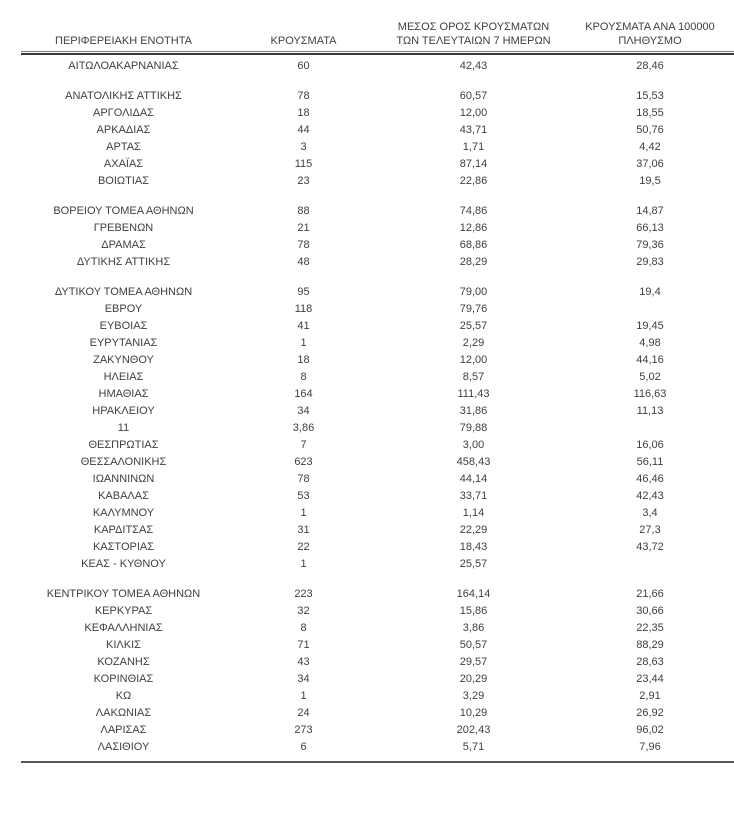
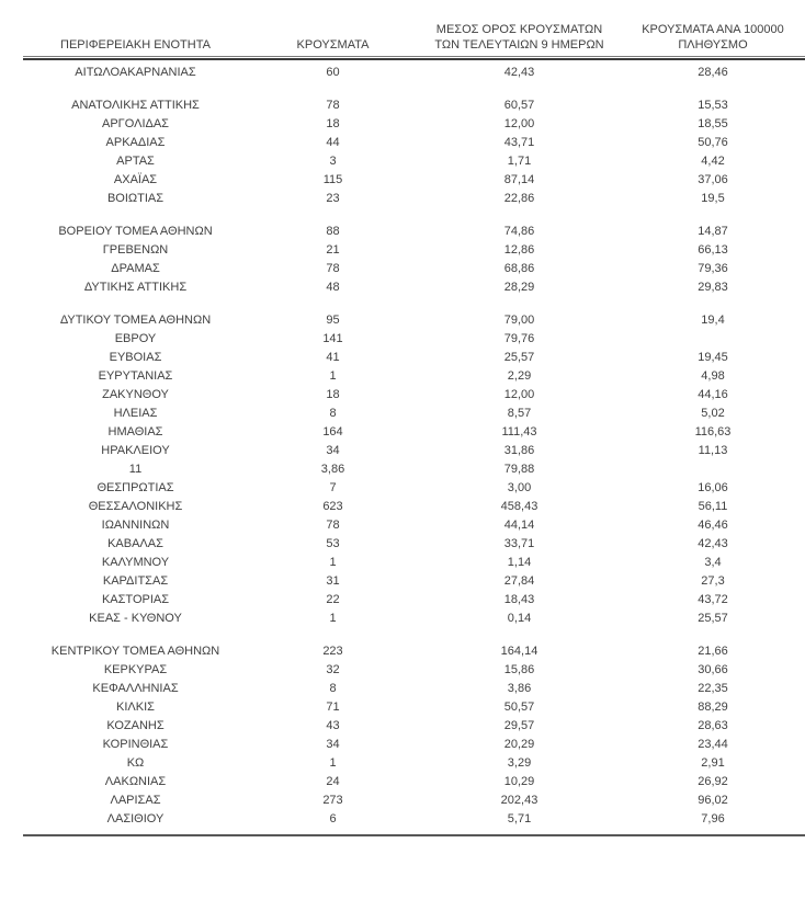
  ΠΕΡΙΦΕΡΕΙΑΚΗ ΕΝΟΤΗΤΑ
  ΚΡΟΥΣΜΑΤΑ
  ΜΕΣΟΣ ΟΡΟΣ ΚΡΟΥΣΜΑΤΩΝ
- ΤΩΝ ΤΕΛΕΥΤΑΙΩΝ 7 ΗΜΕΡΩΝ
+ ΤΩΝ ΤΕΛΕΥΤΑΙΩΝ 9 ΗΜΕΡΩΝ
  ΚΡΟΥΣΜΑΤΑ ΑΝΑ 100000
  ΠΛΗΘΥΣΜΟ
  ΑΙΤΩΛΟΑΚΑΡΝΑΝΙΑΣ
  60
  42,43
  28,46
  ΑΝΑΤΟΛΙΚΗΣ ΑΤΤΙΚΗΣ
  78
  60,57
  15,53
  ΑΡΓΟΛΙΔΑΣ
  18
  12,00
  18,55
  ΑΡΚΑΔΙΑΣ
  44
  43,71
  50,76
  ΑΡΤΑΣ
  3
  1,71
  4,42
  ΑΧΑΪΑΣ
  115
  87,14
  37,06
  ΒΟΙΩΤΙΑΣ
  23
  22,86
  19,5
  ΒΟΡΕΙΟΥ ΤΟΜΕΑ ΑΘΗΝΩΝ
  88
  74,86
  14,87
  ΓΡΕΒΕΝΩΝ
  21
  12,86
  66,13
  ΔΡΑΜΑΣ
  78
  68,86
  79,36
  ΔΥΤΙΚΗΣ ΑΤΤΙΚΗΣ
  48
  28,29
  29,83
  ΔΥΤΙΚΟΥ ΤΟΜΕΑ ΑΘΗΝΩΝ
  95
  79,00
  19,4
  ΕΒΡΟΥ
- 118
+ 141
  79,76
  ΕΥΒΟΙΑΣ
  41
  25,57
  19,45
  ΕΥΡΥΤΑΝΙΑΣ
  1
  2,29
  4,98
  ΖΑΚΥΝΘΟΥ
  18
  12,00
  44,16
  ΗΛΕΙΑΣ
  8
  8,57
  5,02
  ΗΜΑΘΙΑΣ
  164
  111,43
  116,63
  ΗΡΑΚΛΕΙΟΥ
  34
  31,86
  11,13
  11
  3,86
  79,88
  ΘΕΣΠΡΩΤΙΑΣ
  7
  3,00
  16,06
  ΘΕΣΣΑΛΟΝΙΚΗΣ
  623
  458,43
  56,11
  ΙΩΑΝΝΙΝΩΝ
  78
  44,14
  46,46
  ΚΑΒΑΛΑΣ
  53
  33,71
  42,43
  ΚΑΛΥΜΝΟΥ
  1
  1,14
  3,4
  ΚΑΡΔΙΤΣΑΣ
  31
- 22,29
+ 27,84
  27,3
  ΚΑΣΤΟΡΙΑΣ
  22
  18,43
  43,72
  ΚΕΑΣ - ΚΥΘΝΟΥ
  1
+ 0,14
  25,57
  ΚΕΝΤΡΙΚΟΥ ΤΟΜΕΑ ΑΘΗΝΩΝ
  223
  164,14
  21,66
  ΚΕΡΚΥΡΑΣ
  32
  15,86
  30,66
  ΚΕΦΑΛΛΗΝΙΑΣ
  8
  3,86
  22,35
  ΚΙΛΚΙΣ
  71
  50,57
  88,29
  ΚΟΖΑΝΗΣ
  43
  29,57
  28,63
  ΚΟΡΙΝΘΙΑΣ
  34
  20,29
  23,44
  ΚΩ
  1
  3,29
  2,91
  ΛΑΚΩΝΙΑΣ
  24
  10,29
  26,92
  ΛΑΡΙΣΑΣ
  273
  202,43
  96,02
  ΛΑΣΙΘΙΟΥ
  6
  5,71
  7,96
